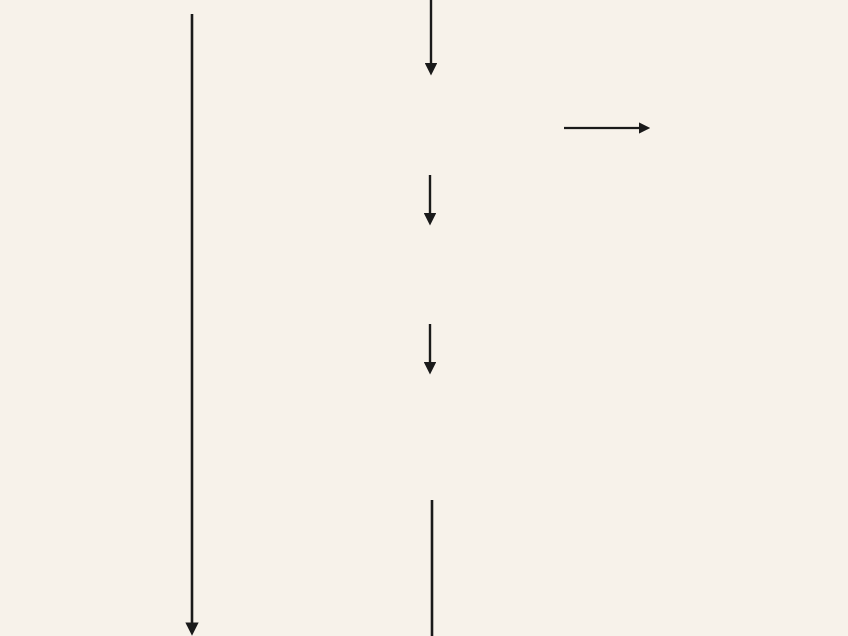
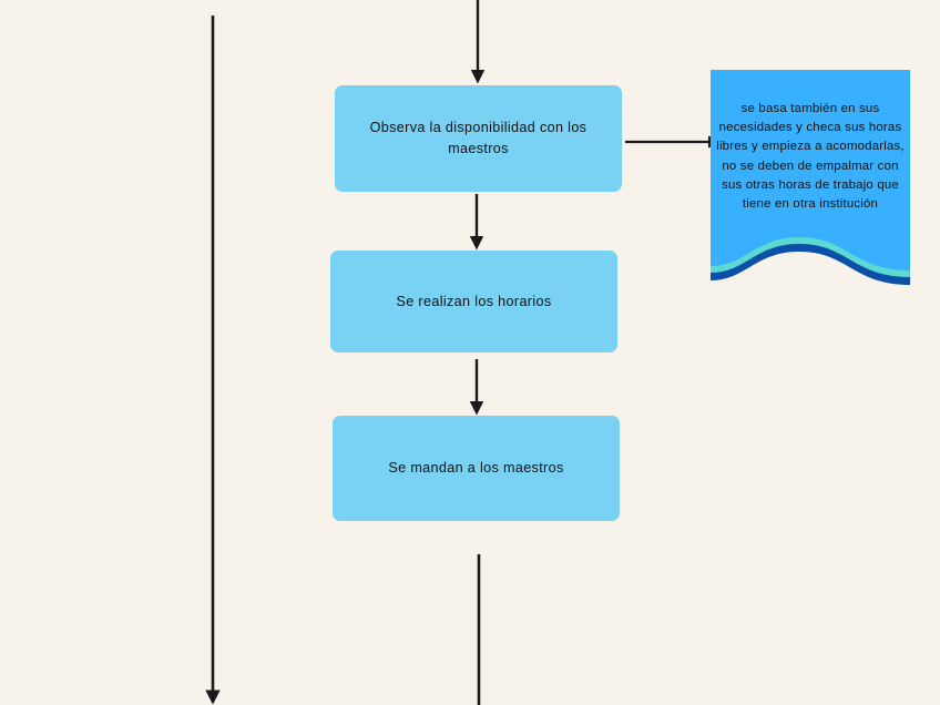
+ Observa la disponibilidad con los maestros
+ Se realizan los horarios
+ Se mandan a los maestros
+ se basa también en sus necesidades y checa sus horas libres y empieza a acomodarlas, no se deben de empalmar con sus otras horas de trabajo que tiene en otra institución
